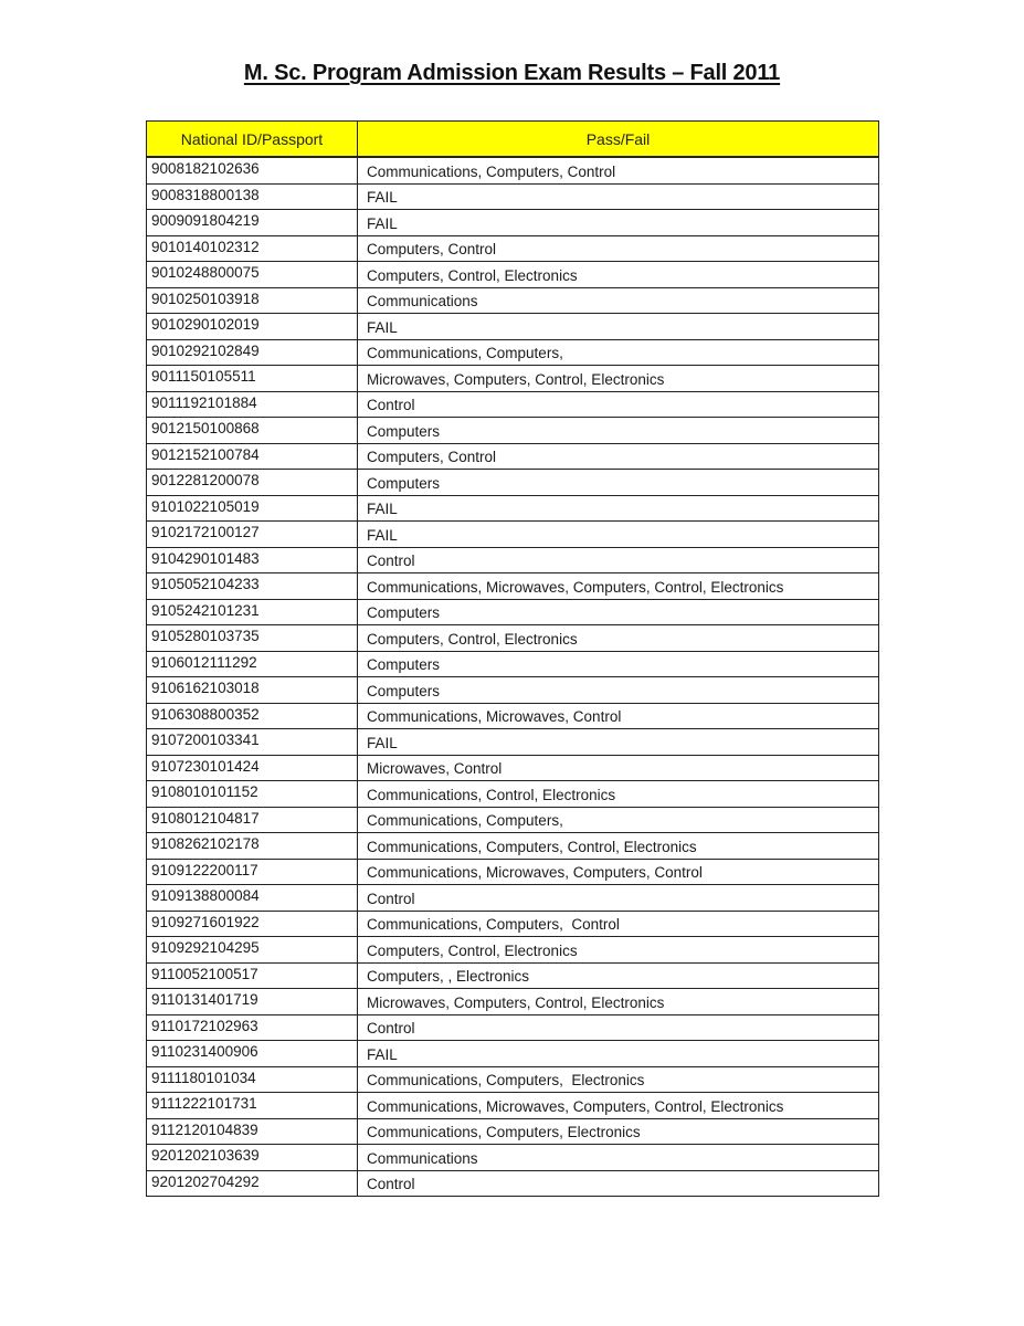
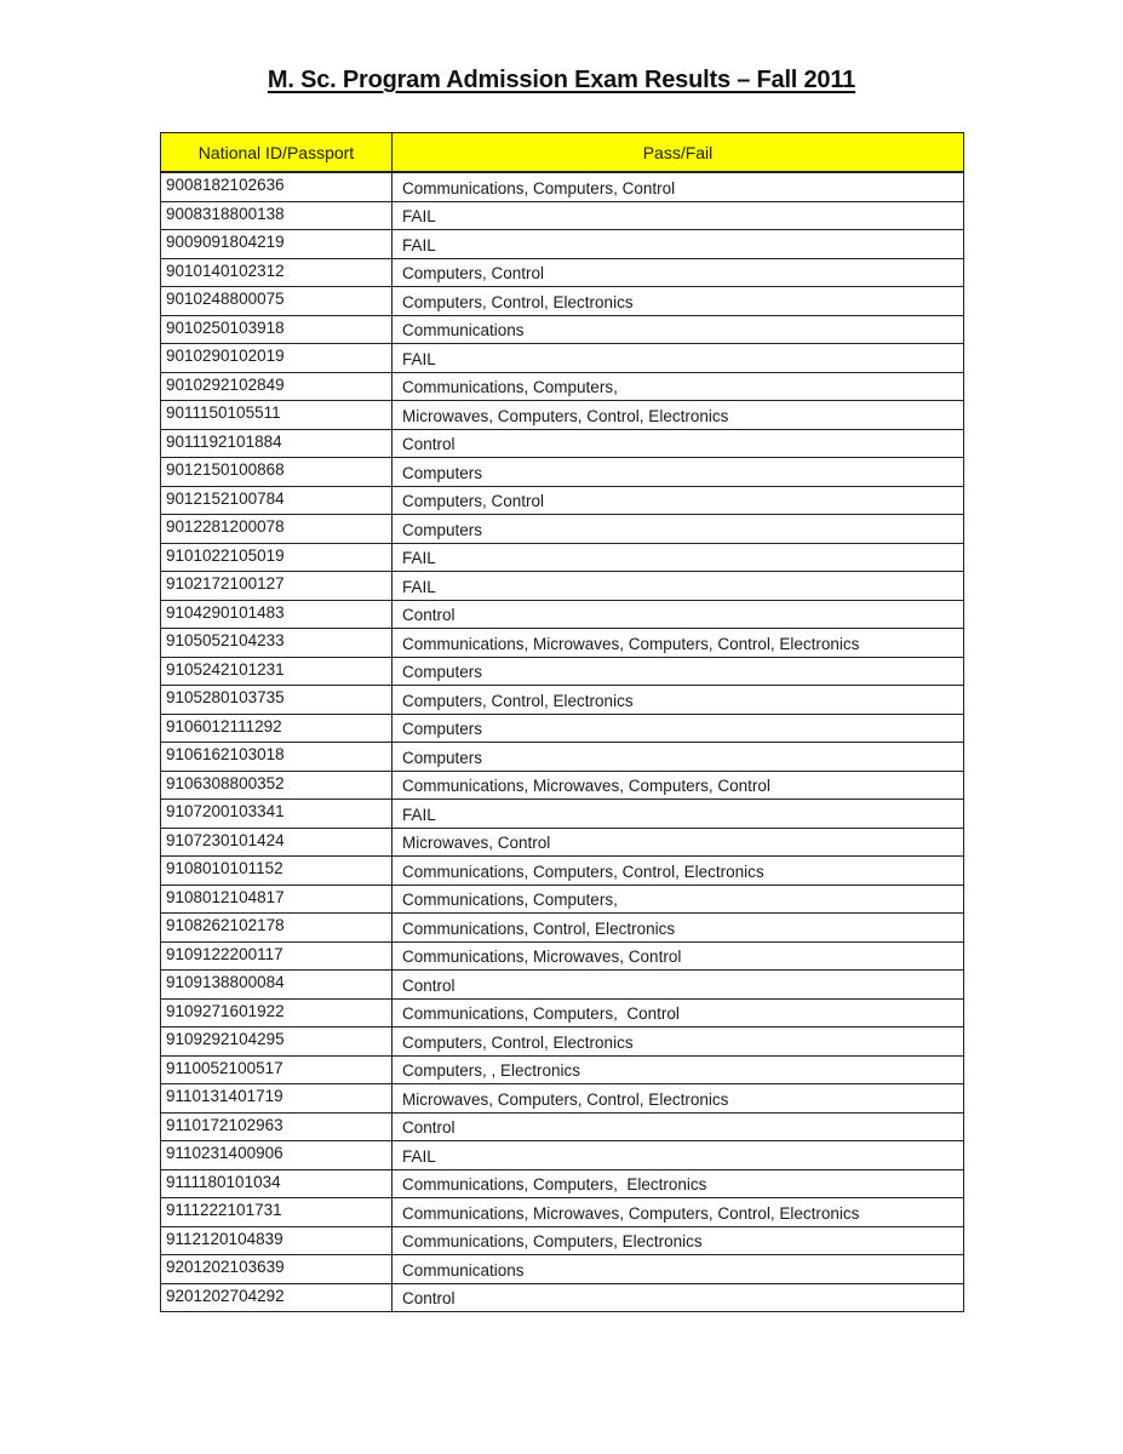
  M. Sc. Program Admission Exam Results – Fall 2011
  National ID/Passport	Pass/Fail
  9008182102636	Communications, Computers, Control
  9008318800138	FAIL
  9009091804219	FAIL
  9010140102312	Computers, Control
  9010248800075	Computers, Control, Electronics
  9010250103918	Communications
  9010290102019	FAIL
  9010292102849	Communications, Computers,
  9011150105511	Microwaves, Computers, Control, Electronics
  9011192101884	Control
  9012150100868	Computers
  9012152100784	Computers, Control
  9012281200078	Computers
  9101022105019	FAIL
  9102172100127	FAIL
  9104290101483	Control
  9105052104233	Communications, Microwaves, Computers, Control, Electronics
  9105242101231	Computers
  9105280103735	Computers, Control, Electronics
  9106012111292	Computers
  9106162103018	Computers
- 9106308800352	Communications, Microwaves, Control
+ 9106308800352	Communications, Microwaves, Computers, Control
  9107200103341	FAIL
  9107230101424	Microwaves, Control
- 9108010101152	Communications, Control, Electronics
+ 9108010101152	Communications, Computers, Control, Electronics
  9108012104817	Communications, Computers,
- 9108262102178	Communications, Computers, Control, Electronics
+ 9108262102178	Communications, Control, Electronics
- 9109122200117	Communications, Microwaves, Computers, Control
+ 9109122200117	Communications, Microwaves, Control
  9109138800084	Control
  9109271601922	Communications, Computers, Control
  9109292104295	Computers, Control, Electronics
  9110052100517	Computers, , Electronics
  9110131401719	Microwaves, Computers, Control, Electronics
  9110172102963	Control
  9110231400906	FAIL
  9111180101034	Communications, Computers, Electronics
  9111222101731	Communications, Microwaves, Computers, Control, Electronics
  9112120104839	Communications, Computers, Electronics
  9201202103639	Communications
  9201202704292	Control
